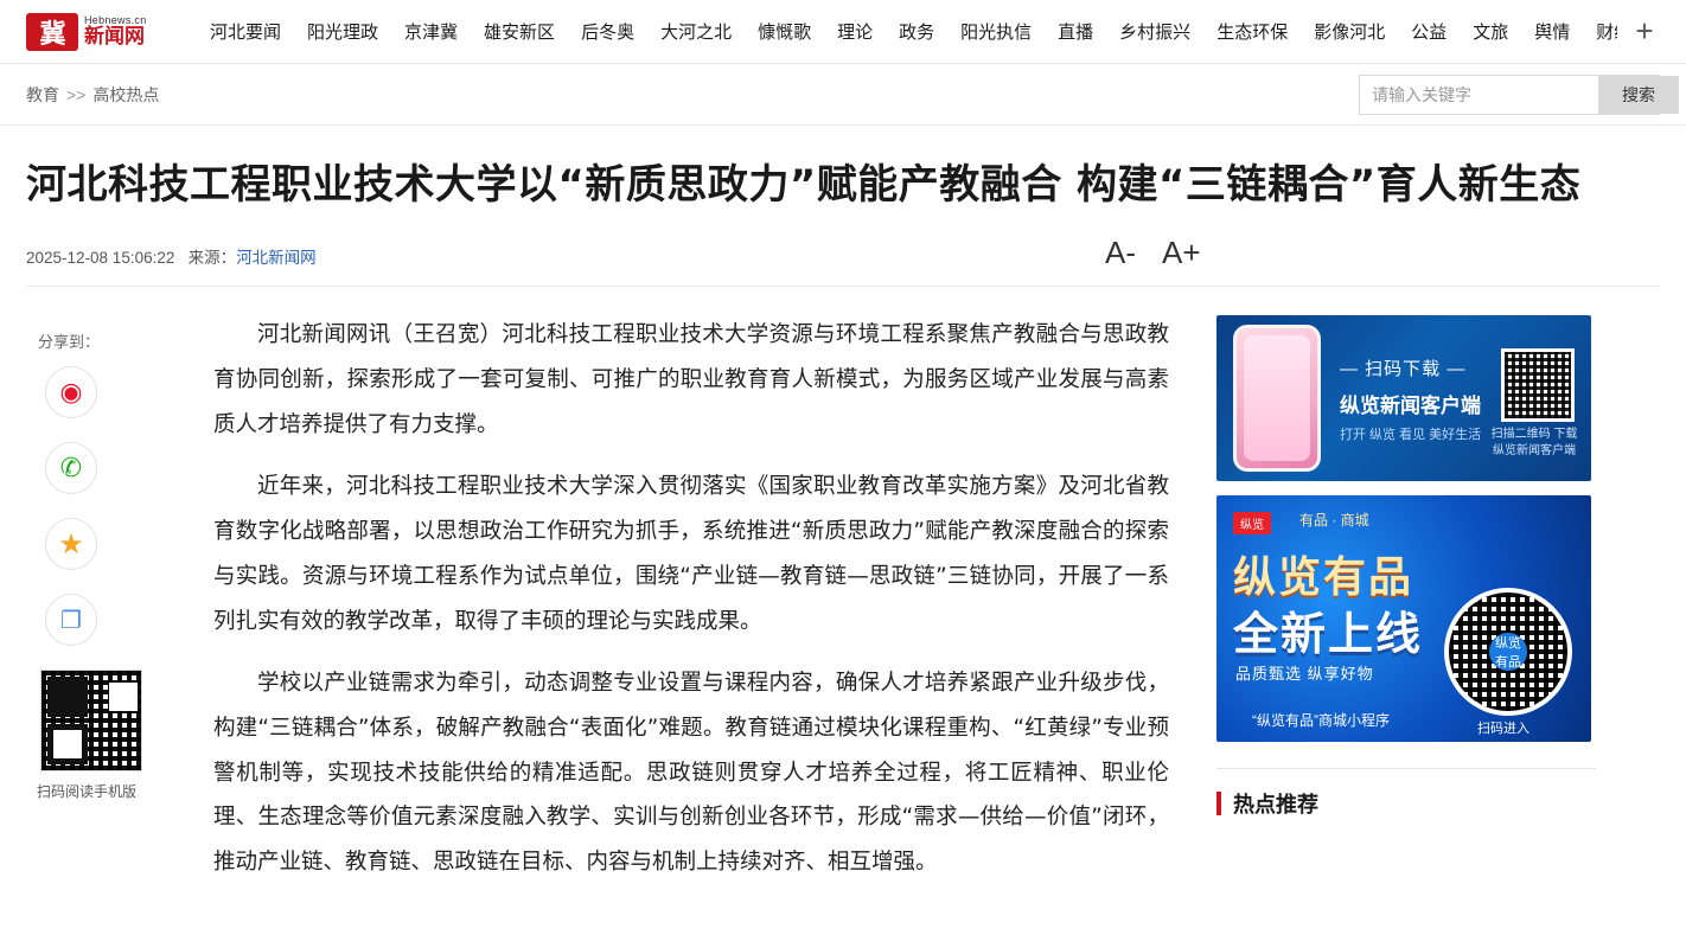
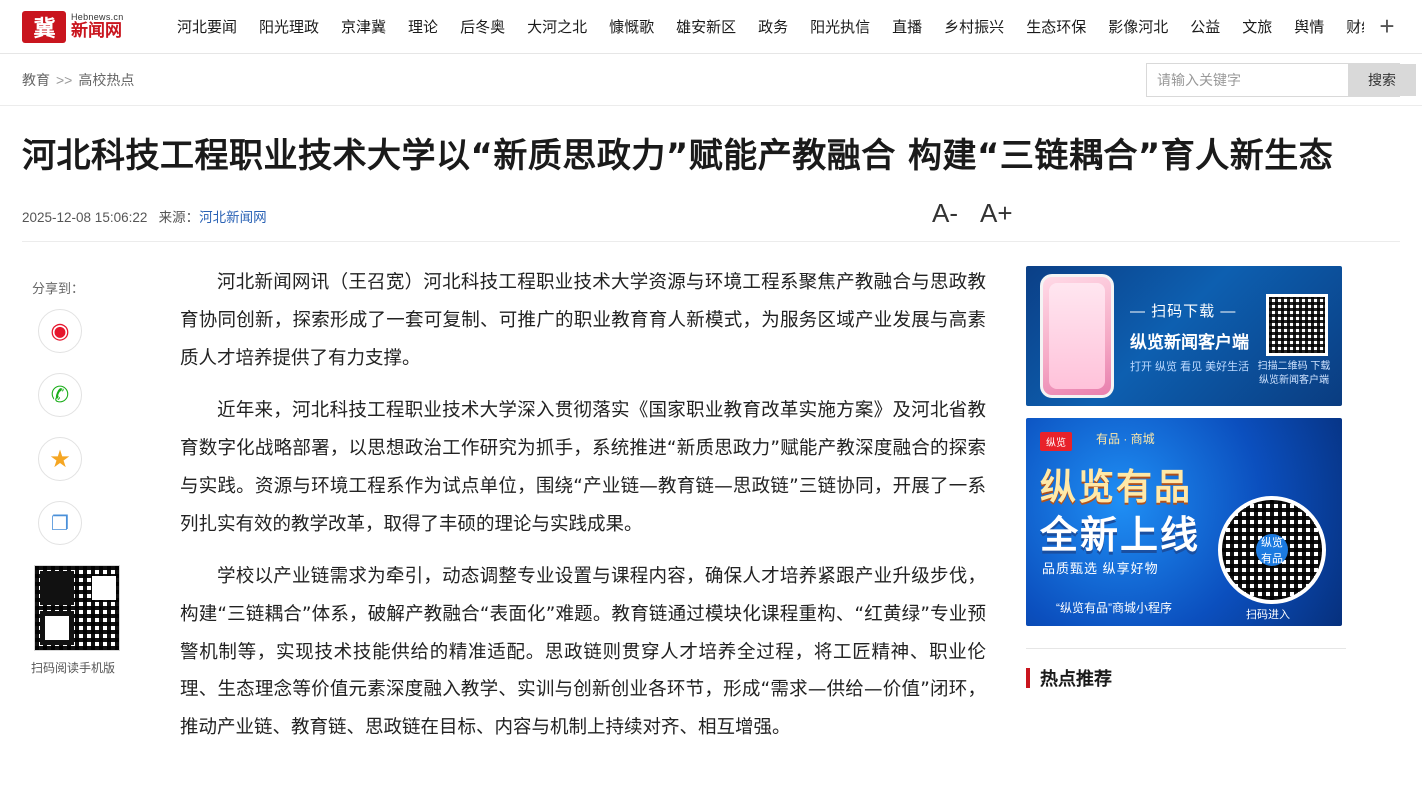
  冀
  Hebnews.cn
  新闻网
  河北要闻
  阳光理政
  京津冀
- 雄安新区
+ 理论
  后冬奥
  大河之北
  慷慨歌
- 理论
+ 雄安新区
  政务
  阳光执信
  直播
  乡村振兴
  生态环保
  影像河北
  公益
  文旅
  舆情
  +
  教育 >> 高校热点
  请输入关键字
  搜索
  河北科技工程职业技术大学以“新质思政力”赋能产教融合 构建“三链耦合”育人新生态
  2025-12-08 15:06:22 来源：河北新闻网
  A-
  A+
  分享到：
  ◉
  ✆
  ★
  ❐
  扫码阅读手机版
  河北新闻网讯（王召宽）河北科技工程职业技术大学资源与环境工程系聚焦产教融合与思政教育协同创新，探索形成了一套可复制、可推广的职业教育育人新模式，为服务区域产业发展与高素质人才培养提供了有力支撑。
  近年来，河北科技工程职业技术大学深入贯彻落实《国家职业教育改革实施方案》及河北省教育数字化战略部署，以思想政治工作研究为抓手，系统推进“新质思政力”赋能产教深度融合的探索与实践。资源与环境工程系作为试点单位，围绕“产业链—教育链—思政链”三链协同，开展了一系列扎实有效的教学改革，取得了丰硕的理论与实践成果。
  学校以产业链需求为牵引，动态调整专业设置与课程内容，确保人才培养紧跟产业升级步伐，构建“三链耦合”体系，破解产教融合“表面化”难题。教育链通过模块化课程重构、“红黄绿”专业预警机制等，实现技术技能供给的精准适配。思政链则贯穿人才培养全过程，将工匠精神、职业伦理、生态理念等价值元素深度融入教学、实训与创新创业各环节，形成“需求—供给—价值”闭环，推动产业链、教育链、思政链在目标、内容与机制上持续对齐、相互增强。
  — 扫码下载 —
  纵览新闻客户端
  打开 纵览 看见 美好生活
  扫描二维码 下载纵览新闻客户端
  纵览
  有品 · 商城
  纵览有品
  全新上线
  品质甄选 纵享好物
  纵览有品
  扫码进入
  “纵览有品”商城小程序
  热点推荐
